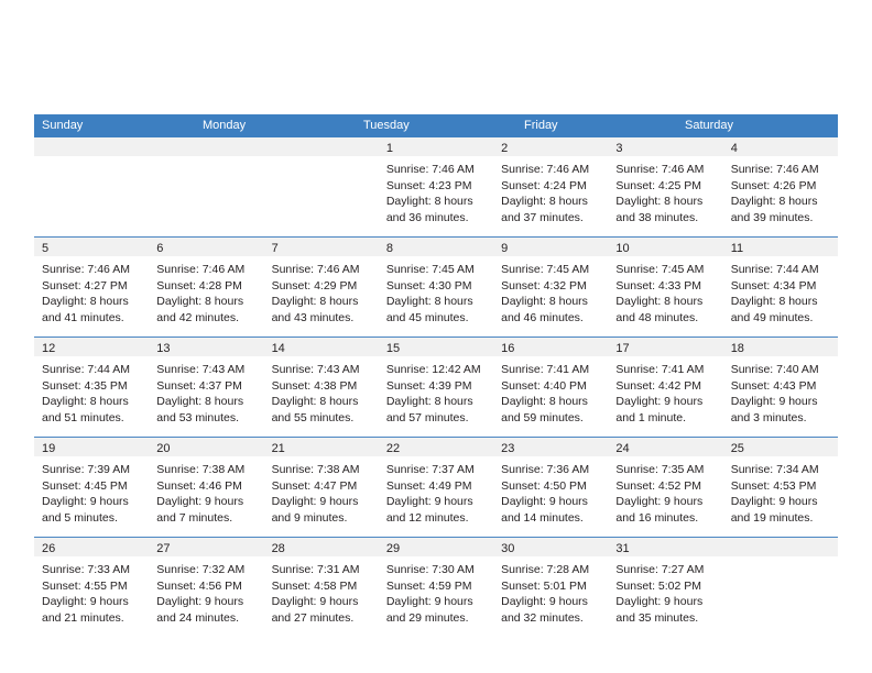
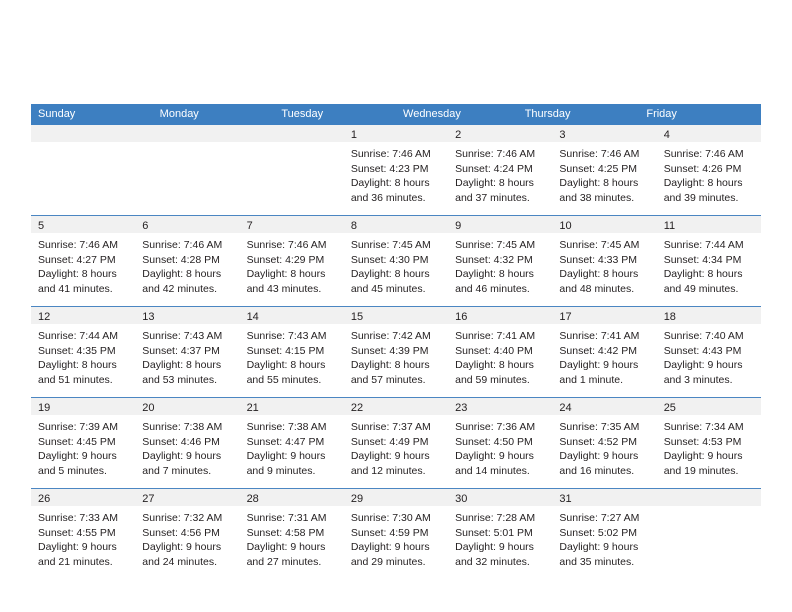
  Sunday
  Monday
  Tuesday
+ Wednesday
+ Thursday
  Friday
- Saturday
  1
  Sunrise: 7:46 AM
  Sunset: 4:23 PM
  Daylight: 8 hours
  and 36 minutes.
  2
  Sunrise: 7:46 AM
  Sunset: 4:24 PM
  Daylight: 8 hours
  and 37 minutes.
  3
  Sunrise: 7:46 AM
  Sunset: 4:25 PM
  Daylight: 8 hours
  and 38 minutes.
  4
  Sunrise: 7:46 AM
  Sunset: 4:26 PM
  Daylight: 8 hours
  and 39 minutes.
  5
  Sunrise: 7:46 AM
  Sunset: 4:27 PM
  Daylight: 8 hours
  and 41 minutes.
  6
  Sunrise: 7:46 AM
  Sunset: 4:28 PM
  Daylight: 8 hours
  and 42 minutes.
  7
  Sunrise: 7:46 AM
  Sunset: 4:29 PM
  Daylight: 8 hours
  and 43 minutes.
  8
  Sunrise: 7:45 AM
  Sunset: 4:30 PM
  Daylight: 8 hours
  and 45 minutes.
  9
  Sunrise: 7:45 AM
  Sunset: 4:32 PM
  Daylight: 8 hours
  and 46 minutes.
  10
  Sunrise: 7:45 AM
  Sunset: 4:33 PM
  Daylight: 8 hours
  and 48 minutes.
  11
  Sunrise: 7:44 AM
  Sunset: 4:34 PM
  Daylight: 8 hours
  and 49 minutes.
  12
  Sunrise: 7:44 AM
  Sunset: 4:35 PM
  Daylight: 8 hours
  and 51 minutes.
  13
  Sunrise: 7:43 AM
  Sunset: 4:37 PM
  Daylight: 8 hours
  and 53 minutes.
  14
  Sunrise: 7:43 AM
- Sunset: 4:38 PM
+ Sunset: 4:15 PM
  Daylight: 8 hours
  and 55 minutes.
  15
- Sunrise: 12:42 AM
+ Sunrise: 7:42 AM
  Sunset: 4:39 PM
  Daylight: 8 hours
  and 57 minutes.
  16
  Sunrise: 7:41 AM
  Sunset: 4:40 PM
  Daylight: 8 hours
  and 59 minutes.
  17
  Sunrise: 7:41 AM
  Sunset: 4:42 PM
  Daylight: 9 hours
  and 1 minute.
  18
  Sunrise: 7:40 AM
  Sunset: 4:43 PM
  Daylight: 9 hours
  and 3 minutes.
  19
  Sunrise: 7:39 AM
  Sunset: 4:45 PM
  Daylight: 9 hours
  and 5 minutes.
  20
  Sunrise: 7:38 AM
  Sunset: 4:46 PM
  Daylight: 9 hours
  and 7 minutes.
  21
  Sunrise: 7:38 AM
  Sunset: 4:47 PM
  Daylight: 9 hours
  and 9 minutes.
  22
  Sunrise: 7:37 AM
  Sunset: 4:49 PM
  Daylight: 9 hours
  and 12 minutes.
  23
  Sunrise: 7:36 AM
  Sunset: 4:50 PM
  Daylight: 9 hours
  and 14 minutes.
  24
  Sunrise: 7:35 AM
  Sunset: 4:52 PM
  Daylight: 9 hours
  and 16 minutes.
  25
  Sunrise: 7:34 AM
  Sunset: 4:53 PM
  Daylight: 9 hours
  and 19 minutes.
  26
  Sunrise: 7:33 AM
  Sunset: 4:55 PM
  Daylight: 9 hours
  and 21 minutes.
  27
  Sunrise: 7:32 AM
  Sunset: 4:56 PM
  Daylight: 9 hours
  and 24 minutes.
  28
  Sunrise: 7:31 AM
  Sunset: 4:58 PM
  Daylight: 9 hours
  and 27 minutes.
  29
  Sunrise: 7:30 AM
  Sunset: 4:59 PM
  Daylight: 9 hours
  and 29 minutes.
  30
  Sunrise: 7:28 AM
  Sunset: 5:01 PM
  Daylight: 9 hours
  and 32 minutes.
  31
  Sunrise: 7:27 AM
  Sunset: 5:02 PM
  Daylight: 9 hours
  and 35 minutes.
